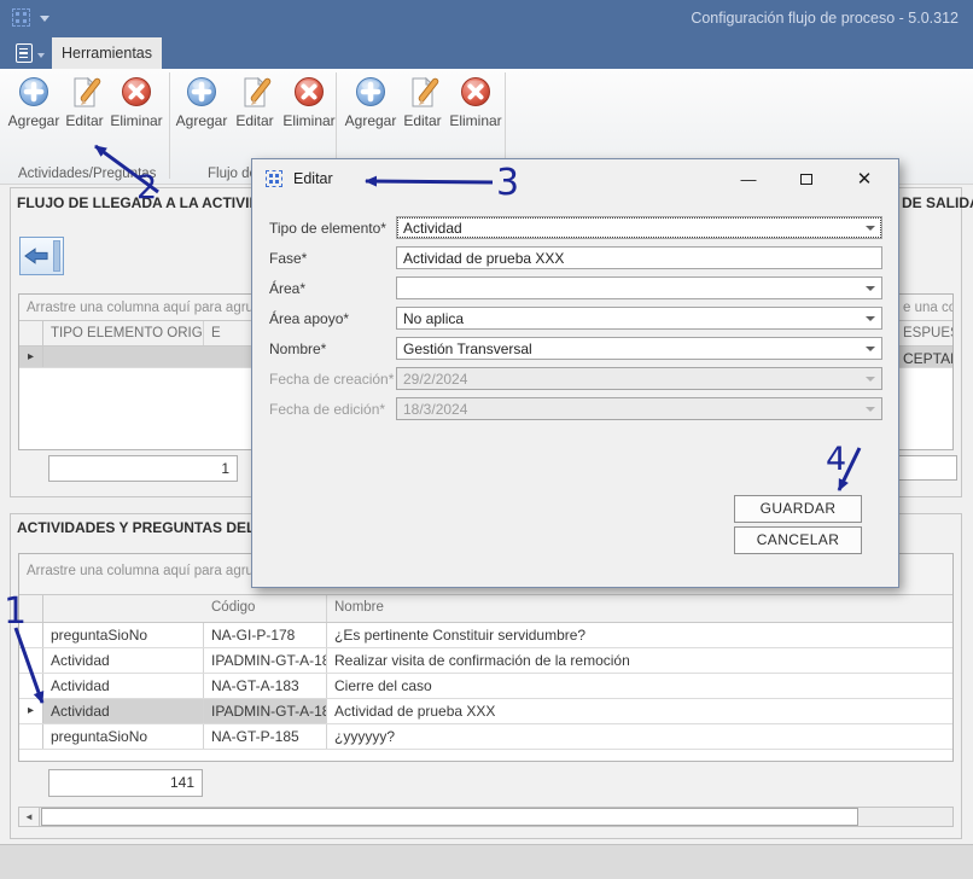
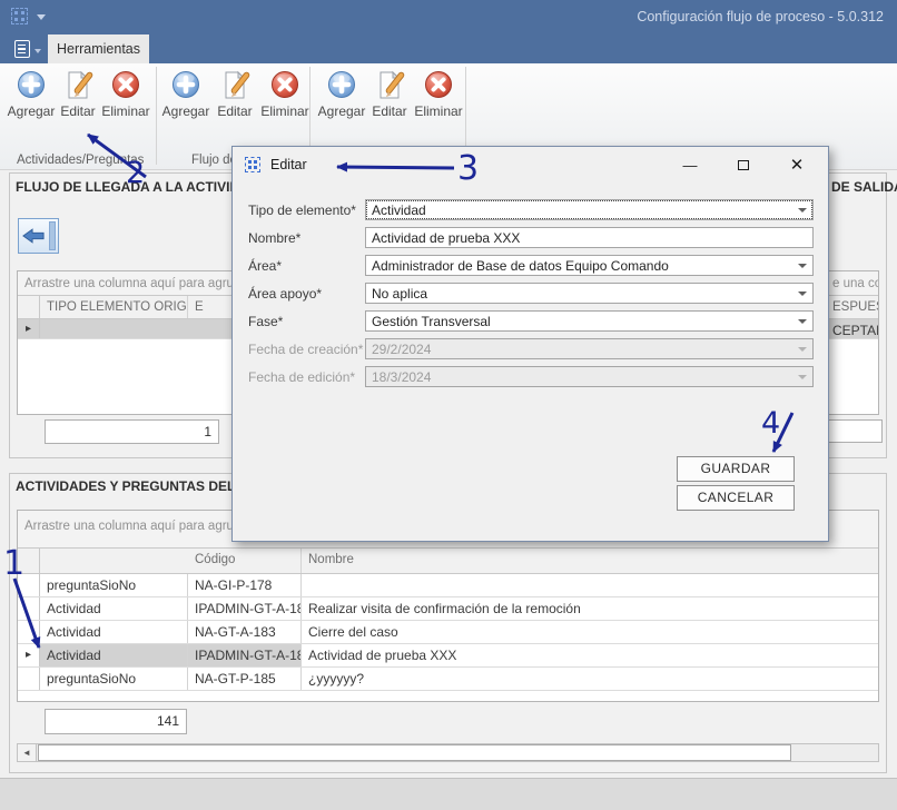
  Configuración flujo de proceso - 5.0.312
  Herramientas
  Agregar
  Editar
  Eliminar
  Agregar
  Editar
  Eliminar
  Agregar
  Editar
  Eliminar
  Actividades/Pregutas
  Flujo d
  FLUJO DE LLEGADA A LA ACTIVI
  Arrastre una columna aquí para agru
  TIPO ELEMENTO ORIG
  E
  ▸
  1
  DE SALID
  CEPTA
  ACTIVIDADES Y PREGUNTAS DE
  Arrastre una columna aquí para agru
  Código
  Nombre
  preguntaSioNo
  NA-GI-P-178
- ¿Es pertinente Constituir servidumbre?
  Actividad
  IPADMIN-GT-A-18
  Realizar visita de confirmación de la remoción
  Actividad
  NA-GT-A-183
  Cierre del caso
  ▸
  Actividad
  IPADMIN-GT-A-18
  Actividad de prueba XXX
  preguntaSioNo
  NA-GT-P-185
  ¿yyyyyy?
  141
  ◄
  Editar
  —
  ✕
  Tipo de elemento*
  Actividad
- Fase*
+ Nombre*
  Actividad de prueba XXX
  Área*
+ Administrador de Base de datos Equipo Comando
  Área apoyo*
  No aplica
- Nombre*
+ Fase*
  Gestión Transversal
  Fecha de creación*
  29/2/2024
  Fecha de edición*
  18/3/2024
  GUARDAR
  CANCELAR
  1
  2
  3
  4
